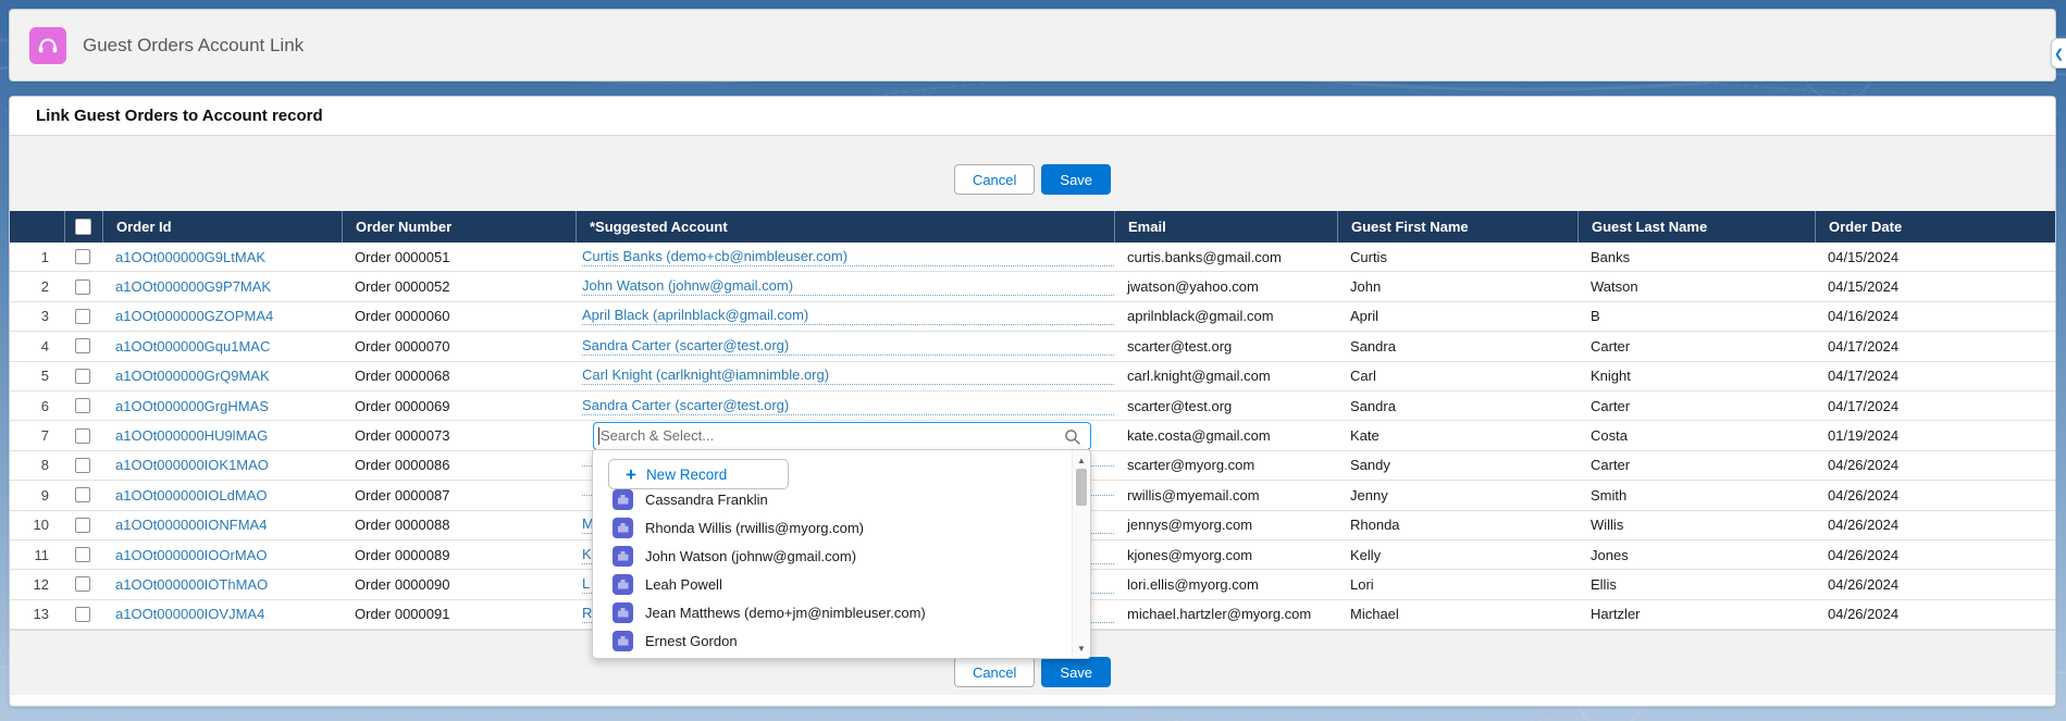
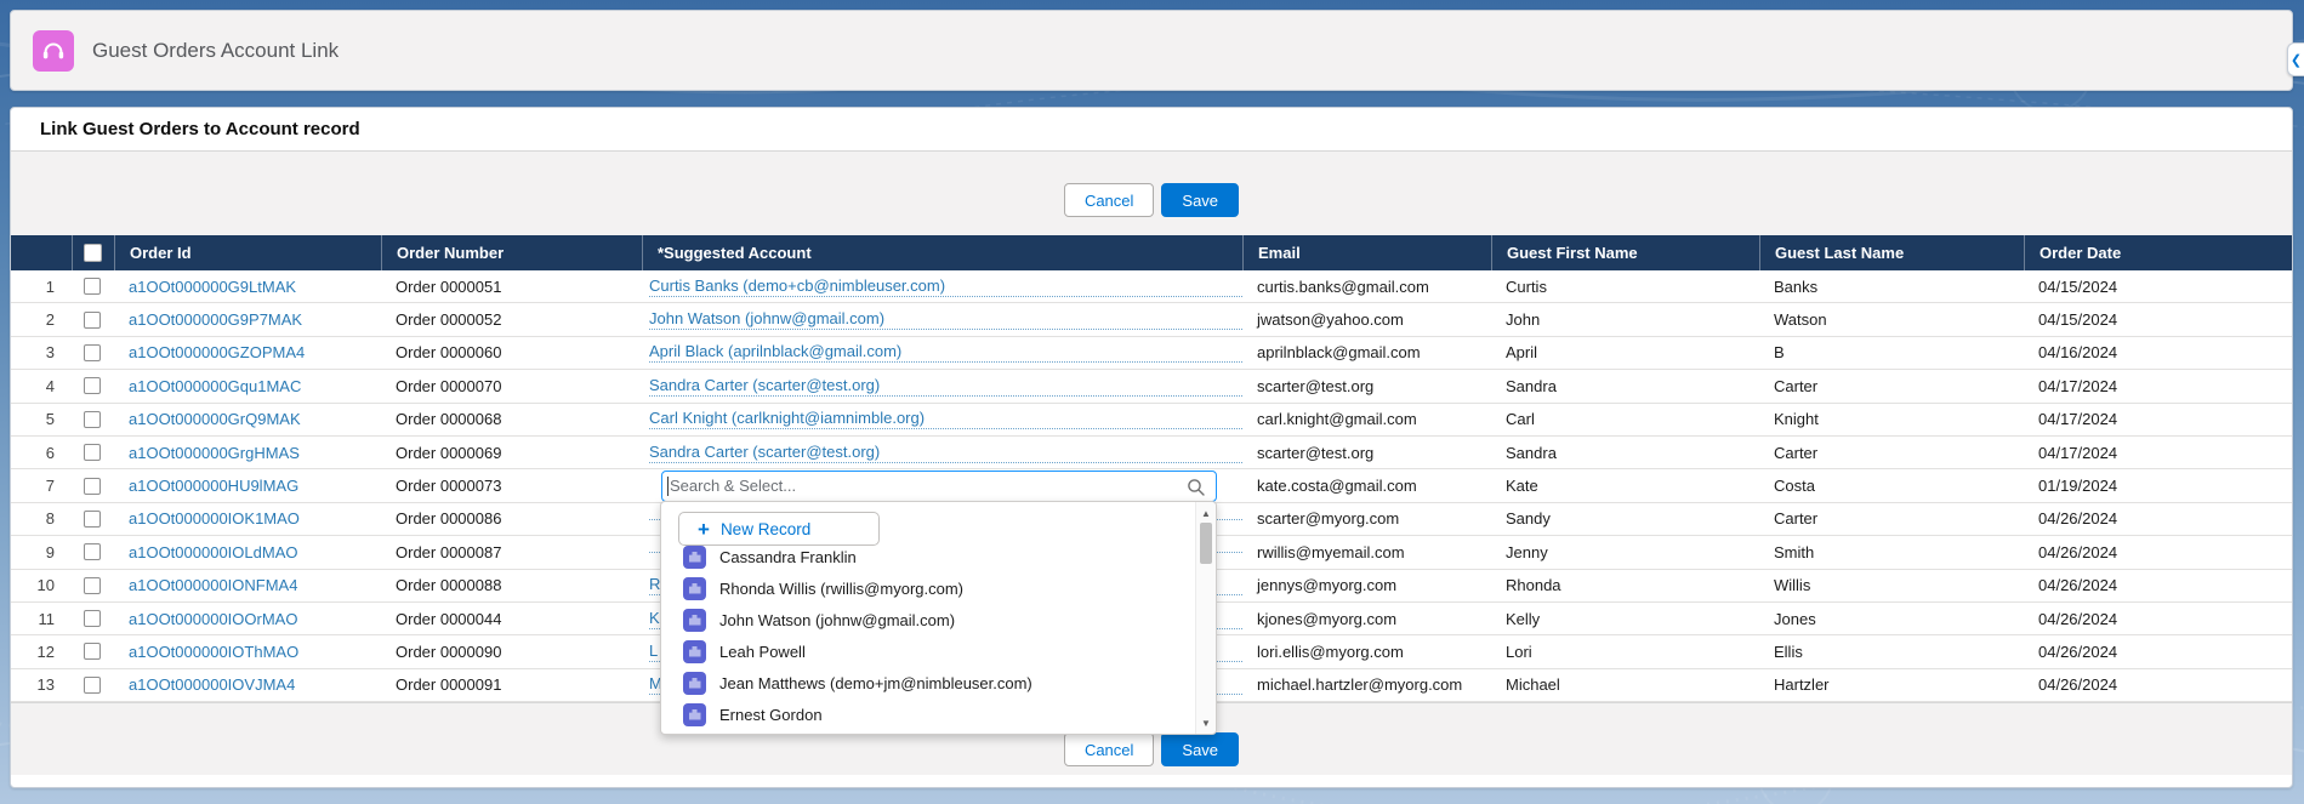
  Guest Orders Account Link
  ❮
  Link Guest Orders to Account record
  Cancel
  Save
  Order Id
  Order Number
  *Suggested Account
  Email
  Guest First Name
  Guest Last Name
  Order Date
  1
  a1OOt000000G9LtMAK
  Order 0000051
  Curtis Banks (demo+cb@nimbleuser.com)
  curtis.banks@gmail.com
  Curtis
  Banks
  04/15/2024
  2
  a1OOt000000G9P7MAK
  Order 0000052
  John Watson (johnw@gmail.com)
  jwatson@yahoo.com
  John
  Watson
  04/15/2024
  3
  a1OOt000000GZOPMA4
  Order 0000060
  April Black (aprilnblack@gmail.com)
  aprilnblack@gmail.com
  April
  B
  04/16/2024
  4
  a1OOt000000Gqu1MAC
  Order 0000070
  Sandra Carter (scarter@test.org)
  scarter@test.org
  Sandra
  Carter
  04/17/2024
  5
  a1OOt000000GrQ9MAK
  Order 0000068
  Carl Knight (carlknight@iamnimble.org)
  carl.knight@gmail.com
  Carl
  Knight
  04/17/2024
  6
  a1OOt000000GrgHMAS
  Order 0000069
  Sandra Carter (scarter@test.org)
  scarter@test.org
  Sandra
  Carter
  04/17/2024
  7
  a1OOt000000HU9lMAG
  Order 0000073
  Search & Select...
  kate.costa@gmail.com
  Kate
  Costa
  01/19/2024
  8
  a1OOt000000IOK1MAO
  Order 0000086
  scarter@myorg.com
  Sandy
  Carter
  04/26/2024
  9
  a1OOt000000IOLdMAO
  Order 0000087
  rwillis@myemail.com
  Jenny
  Smith
  04/26/2024
  10
  a1OOt000000IONFMA4
  Order 0000088
- M
+ R
  jennys@myorg.com
  Rhonda
  Willis
  04/26/2024
  11
  a1OOt000000IOOrMAO
- Order 0000089
+ Order 0000044
  K
  kjones@myorg.com
  Kelly
  Jones
  04/26/2024
  12
  a1OOt000000IOThMAO
  Order 0000090
  L
  lori.ellis@myorg.com
  Lori
  Ellis
  04/26/2024
  13
  a1OOt000000IOVJMA4
  Order 0000091
- R
+ M
  michael.hartzler@myorg.com
  Michael
  Hartzler
  04/26/2024
  Cancel
  Save
  +
  New Record
  Cassandra Franklin
  Rhonda Willis (rwillis@myorg.com)
  John Watson (johnw@gmail.com)
  Leah Powell
  Jean Matthews (demo+jm@nimbleuser.com)
  Ernest Gordon
  ▲
  ▼
